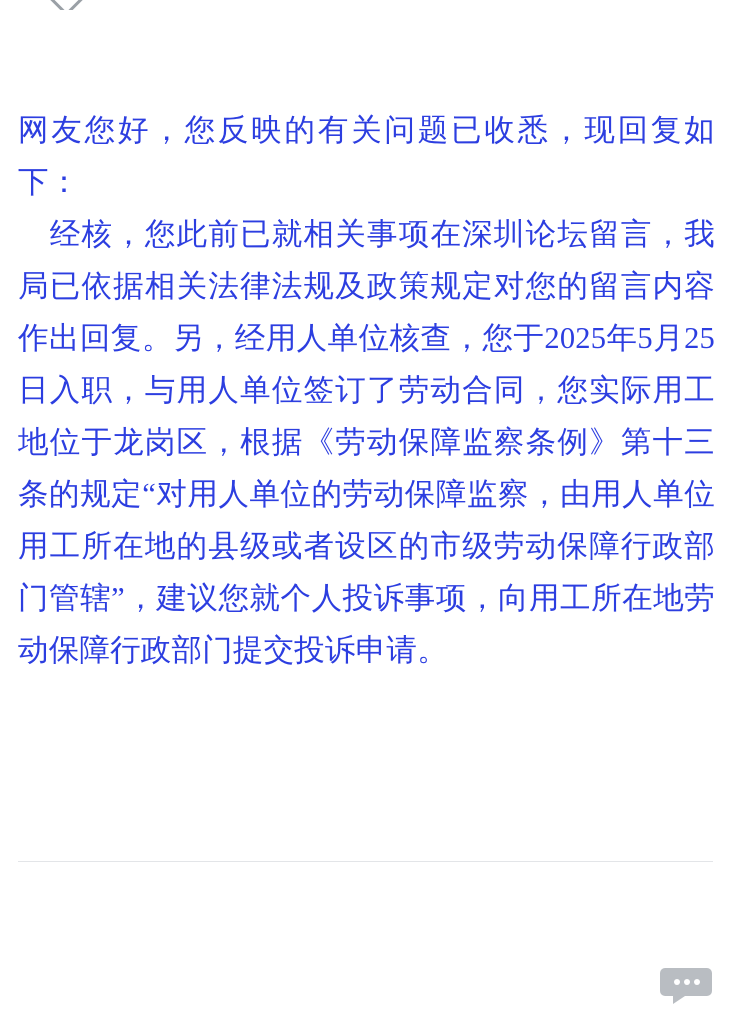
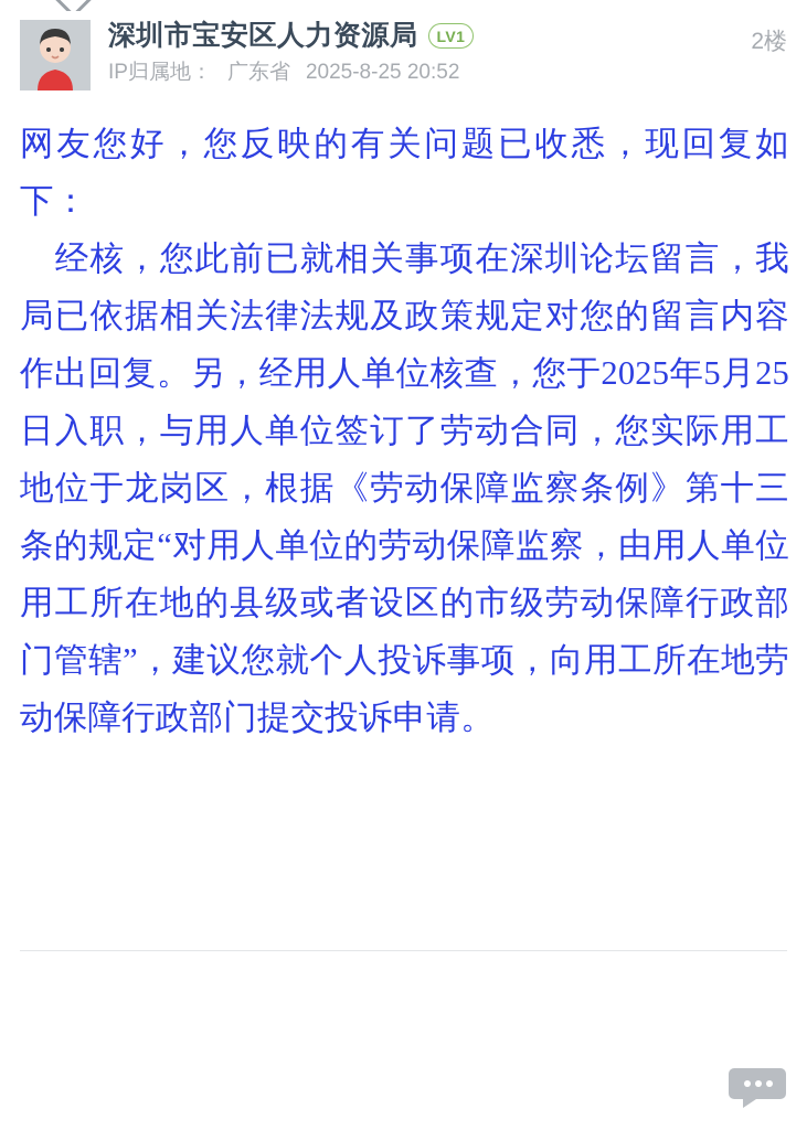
+ 深圳市宝安区人力资源局
+ LV1
+ IP归属地：
+ 广东省
+ 2025-8-25 20:52
+ 2楼
  网友您好，您反映的有关问题已收悉，现回复如下：
  经核，您此前已就相关事项在深圳论坛留言，我局已依据相关法律法规及政策规定对您的留言内容作出回复。另，经用人单位核查，您于2025年5月25日入职，与用人单位签订了劳动合同，您实际用工地位于龙岗区，根据《劳动保障监察条例》第十三条的规定“对用人单位的劳动保障监察，由用人单位用工所在地的县级或者设区的市级劳动保障行政部门管辖”，建议您就个人投诉事项，向用工所在地劳动保障行政部门提交投诉申请。
